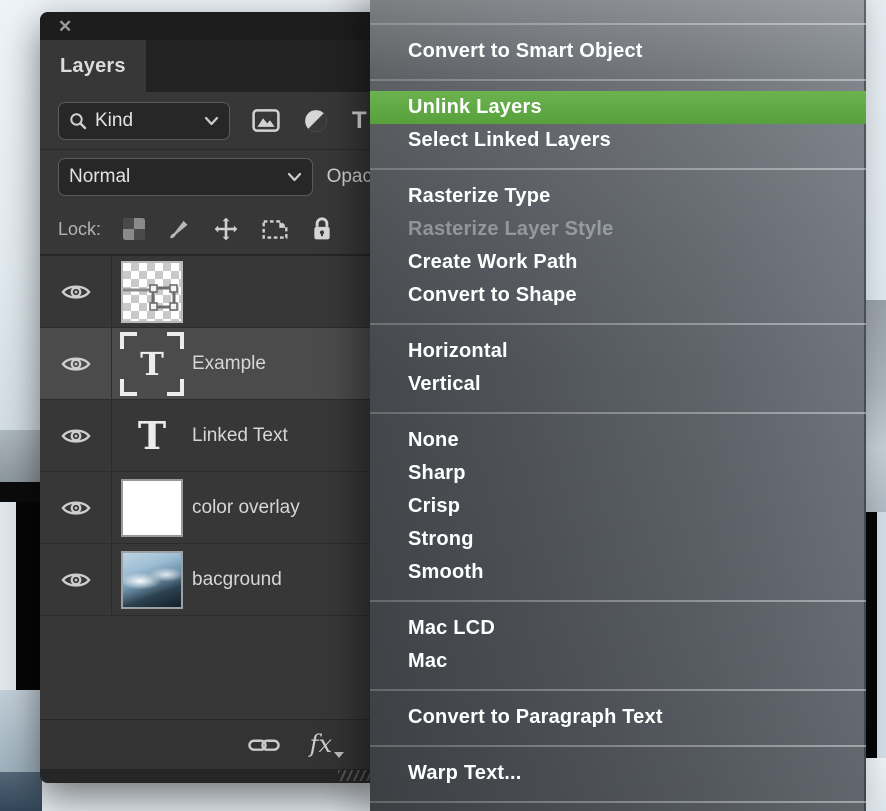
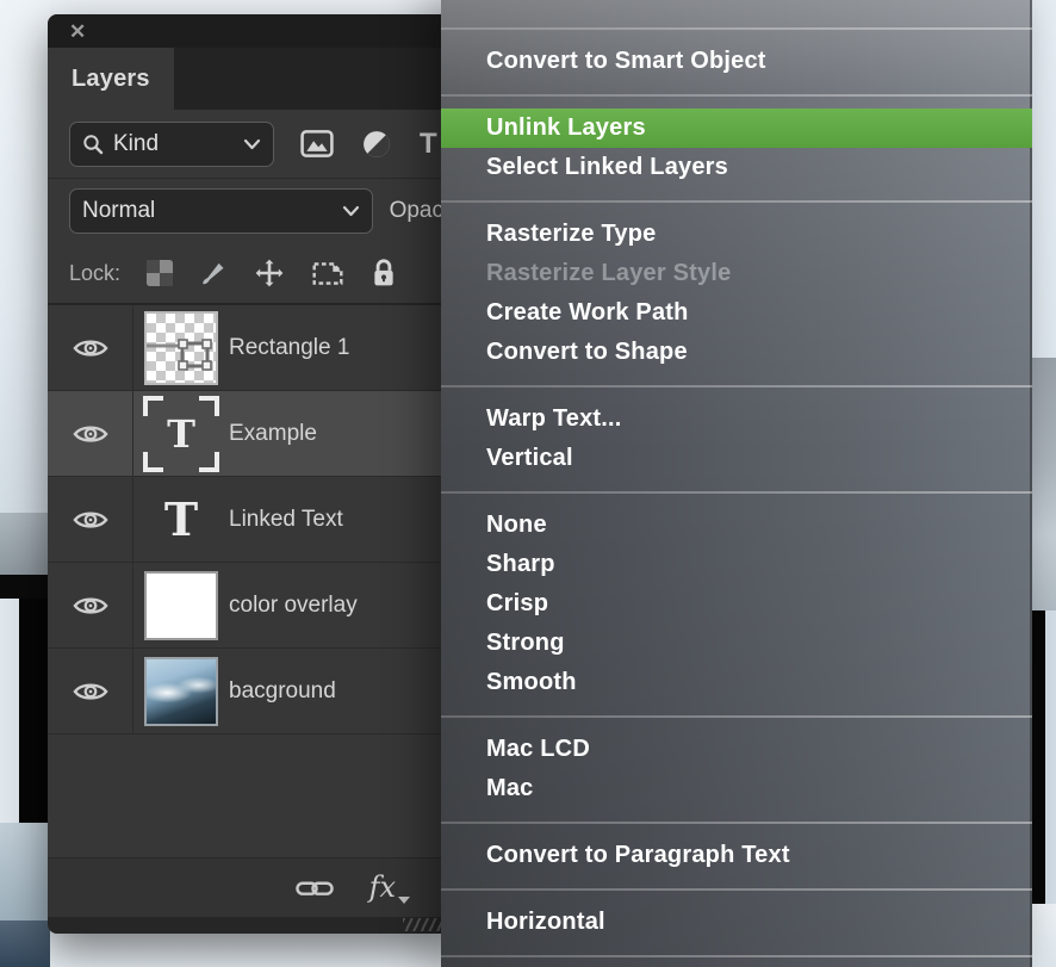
  ✕
  Layers
  Kind
  T
  Normal
  Opac
  Lock:
+ Rectangle 1
  T
  Example
  T
  Linked Text
  color overlay
  bacground
  fx
  Convert to Smart Object
  Unlink Layers
  Select Linked Layers
  Rasterize Type
  Rasterize Layer Style
  Create Work Path
  Convert to Shape
- Horizontal
+ Warp Text...
  Vertical
  None
  Sharp
  Crisp
  Strong
  Smooth
  Mac LCD
  Mac
  Convert to Paragraph Text
- Warp Text...
+ Horizontal
